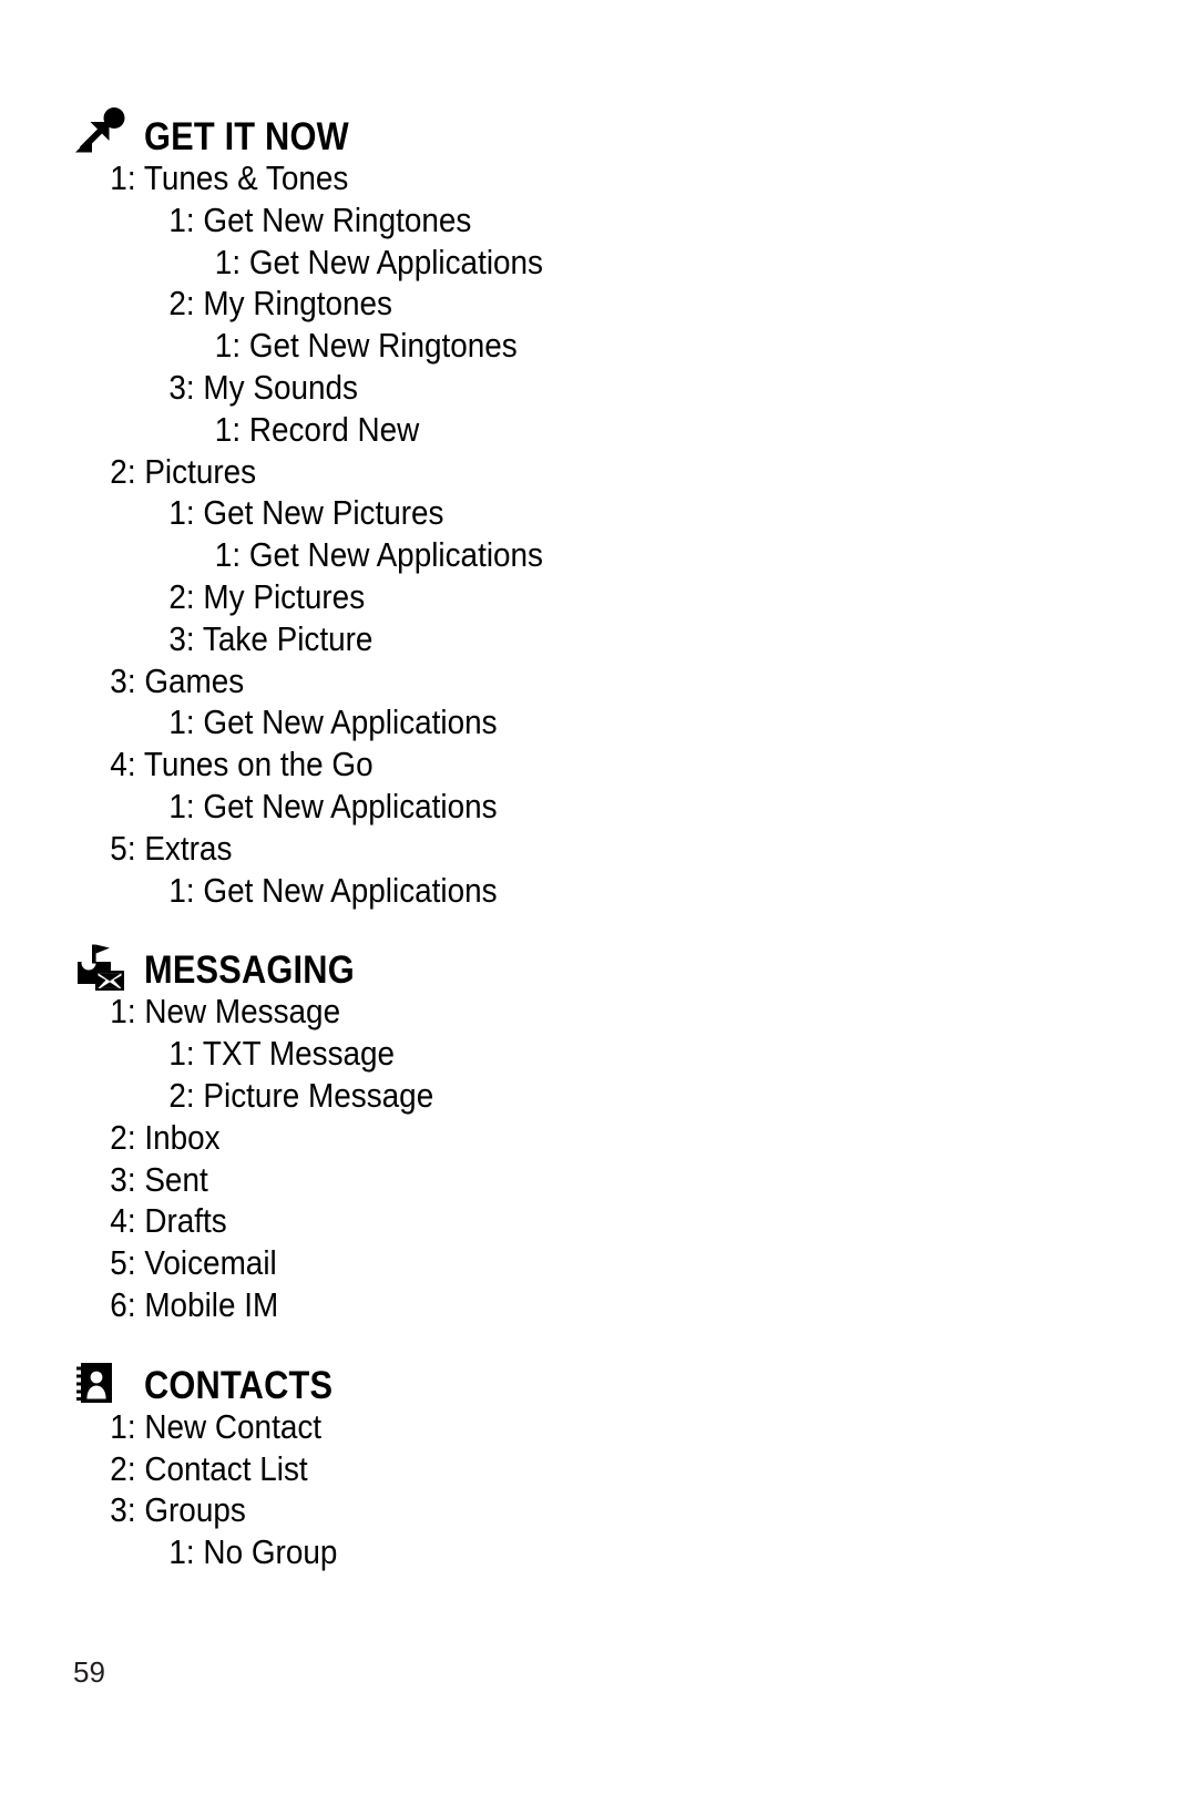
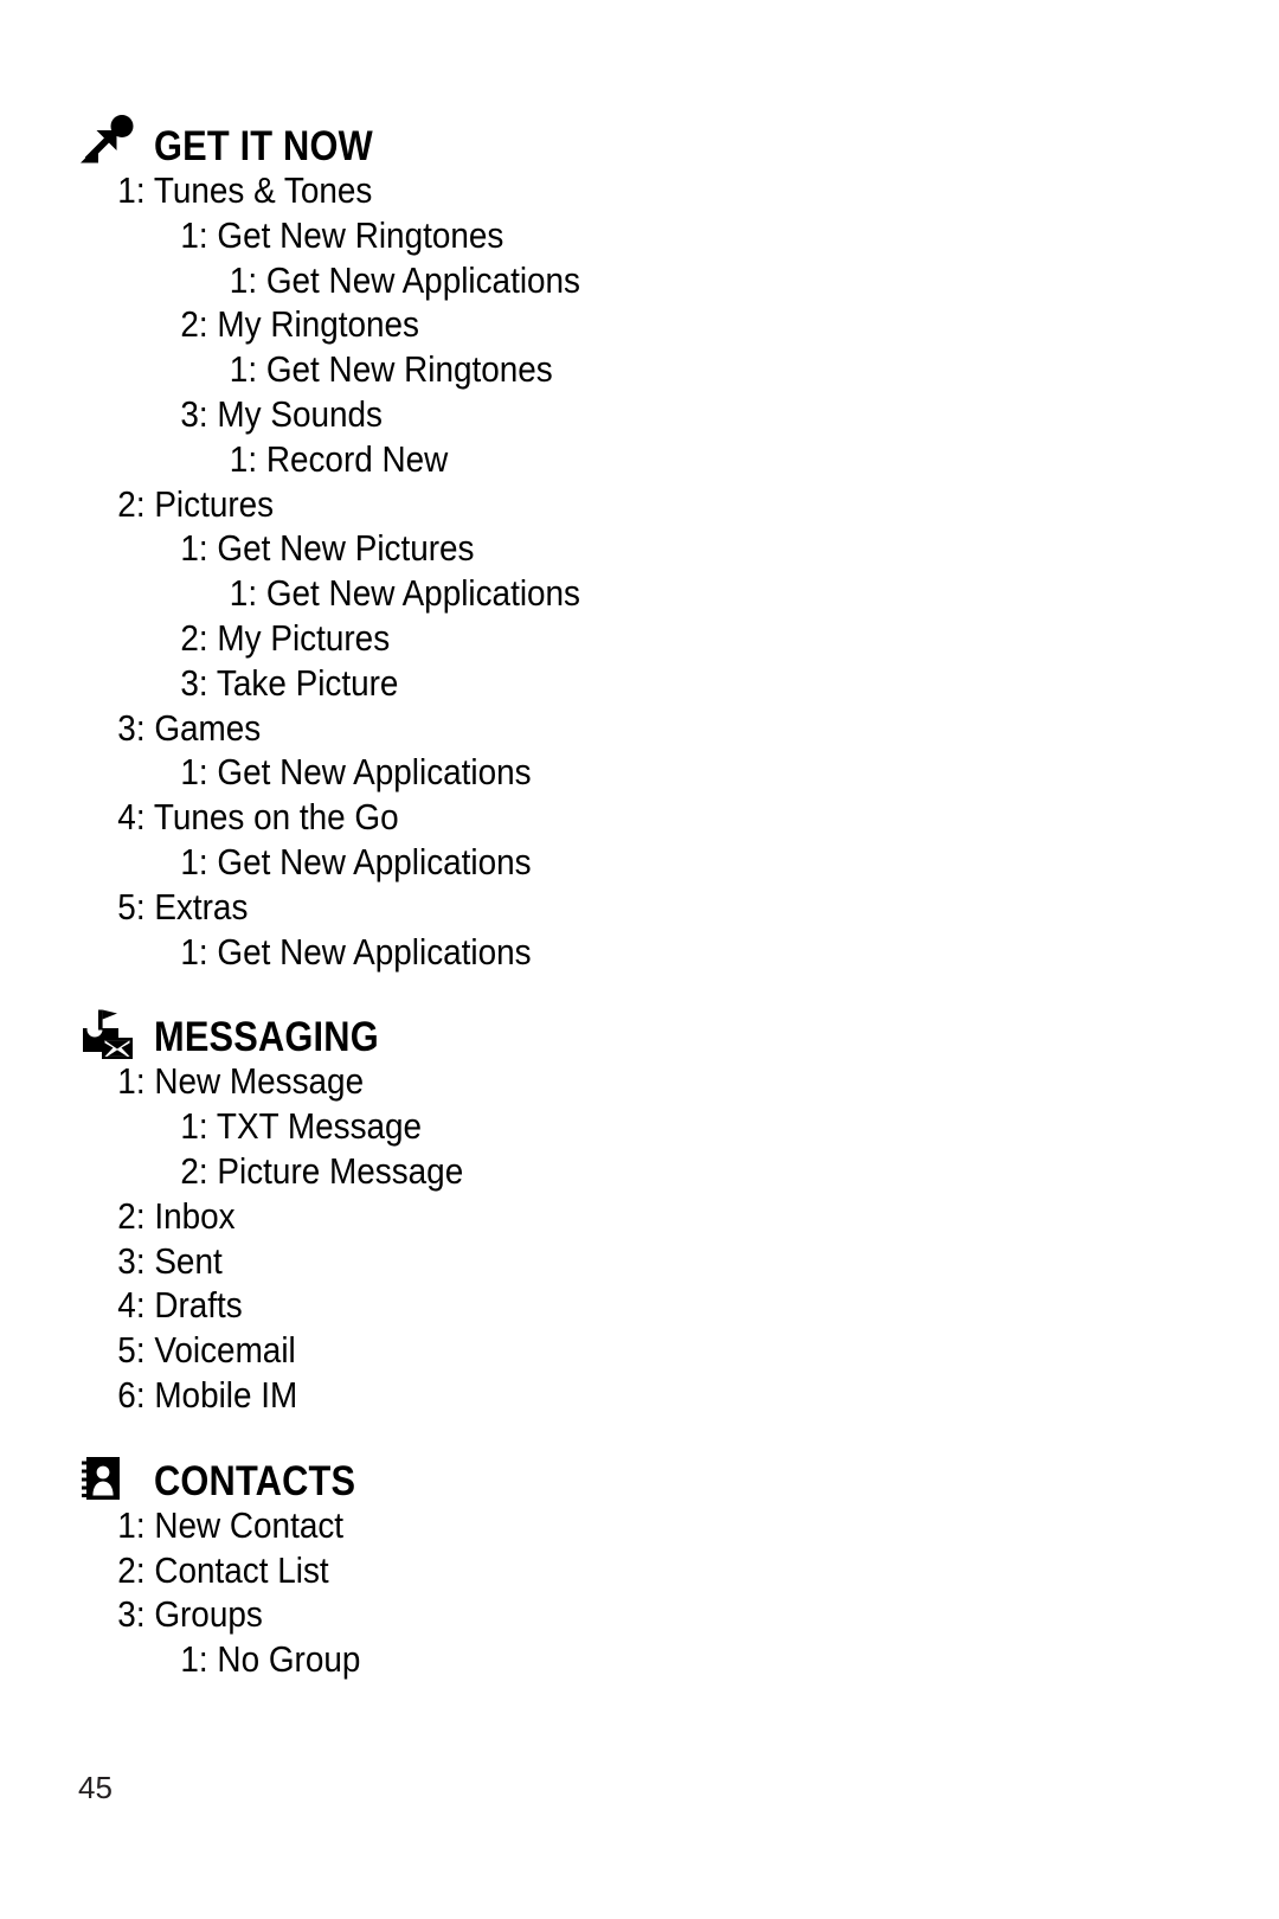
  GET IT NOW
  1: Tunes & Tones
  1: Get New Ringtones
  1: Get New Applications
  2: My Ringtones
  1: Get New Ringtones
  3: My Sounds
  1: Record New
  2: Pictures
  1: Get New Pictures
  1: Get New Applications
  2: My Pictures
  3: Take Picture
  3: Games
  1: Get New Applications
  4: Tunes on the Go
  1: Get New Applications
  5: Extras
  1: Get New Applications
  MESSAGING
  1: New Message
  1: TXT Message
  2: Picture Message
  2: Inbox
  3: Sent
  4: Drafts
  5: Voicemail
  6: Mobile IM
  CONTACTS
  1: New Contact
  2: Contact List
  3: Groups
  1: No Group
- 59
+ 45
